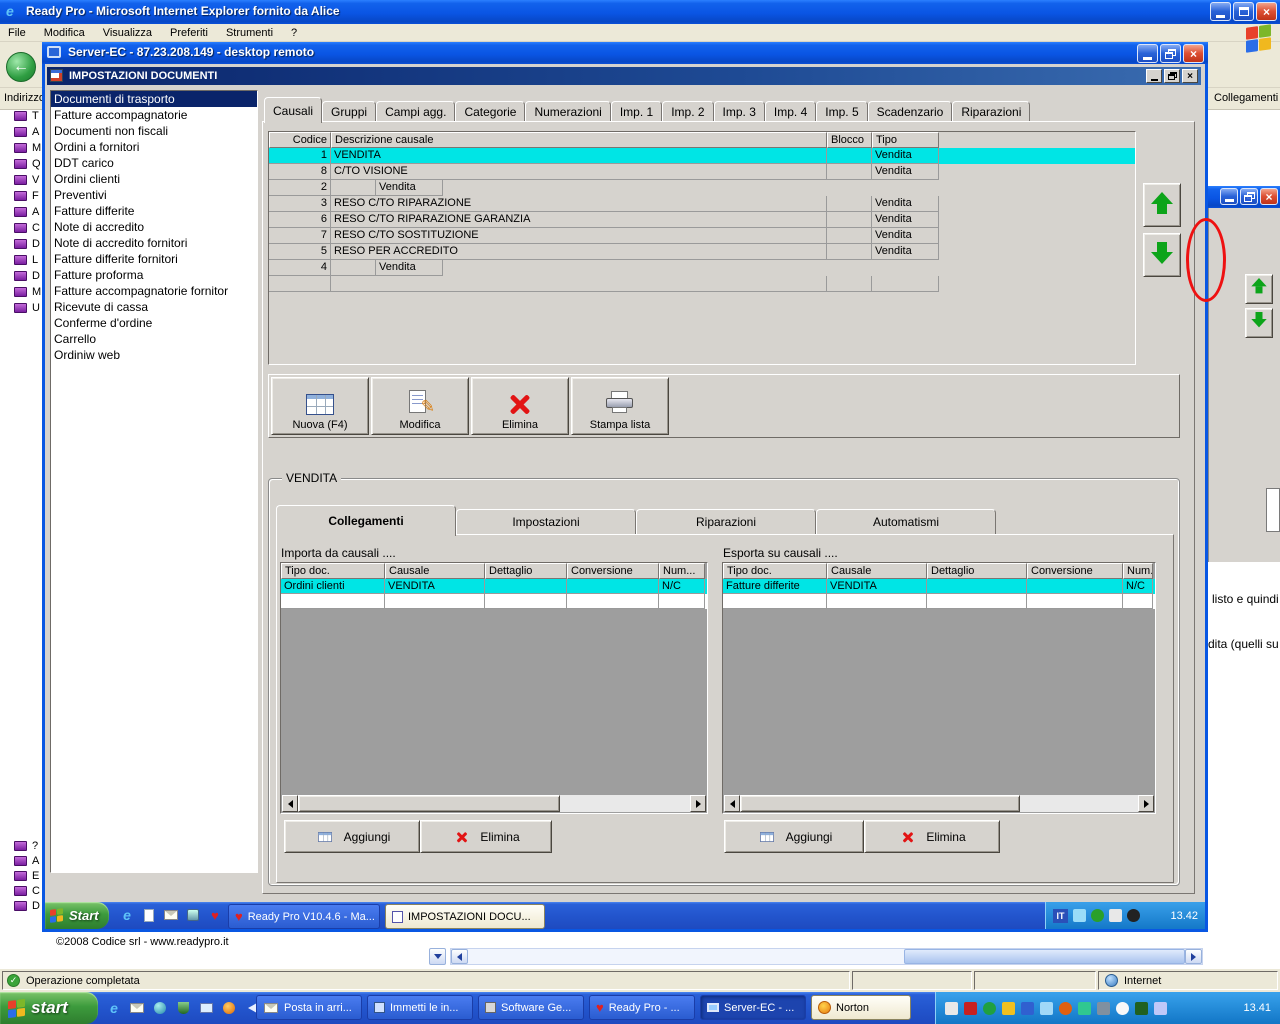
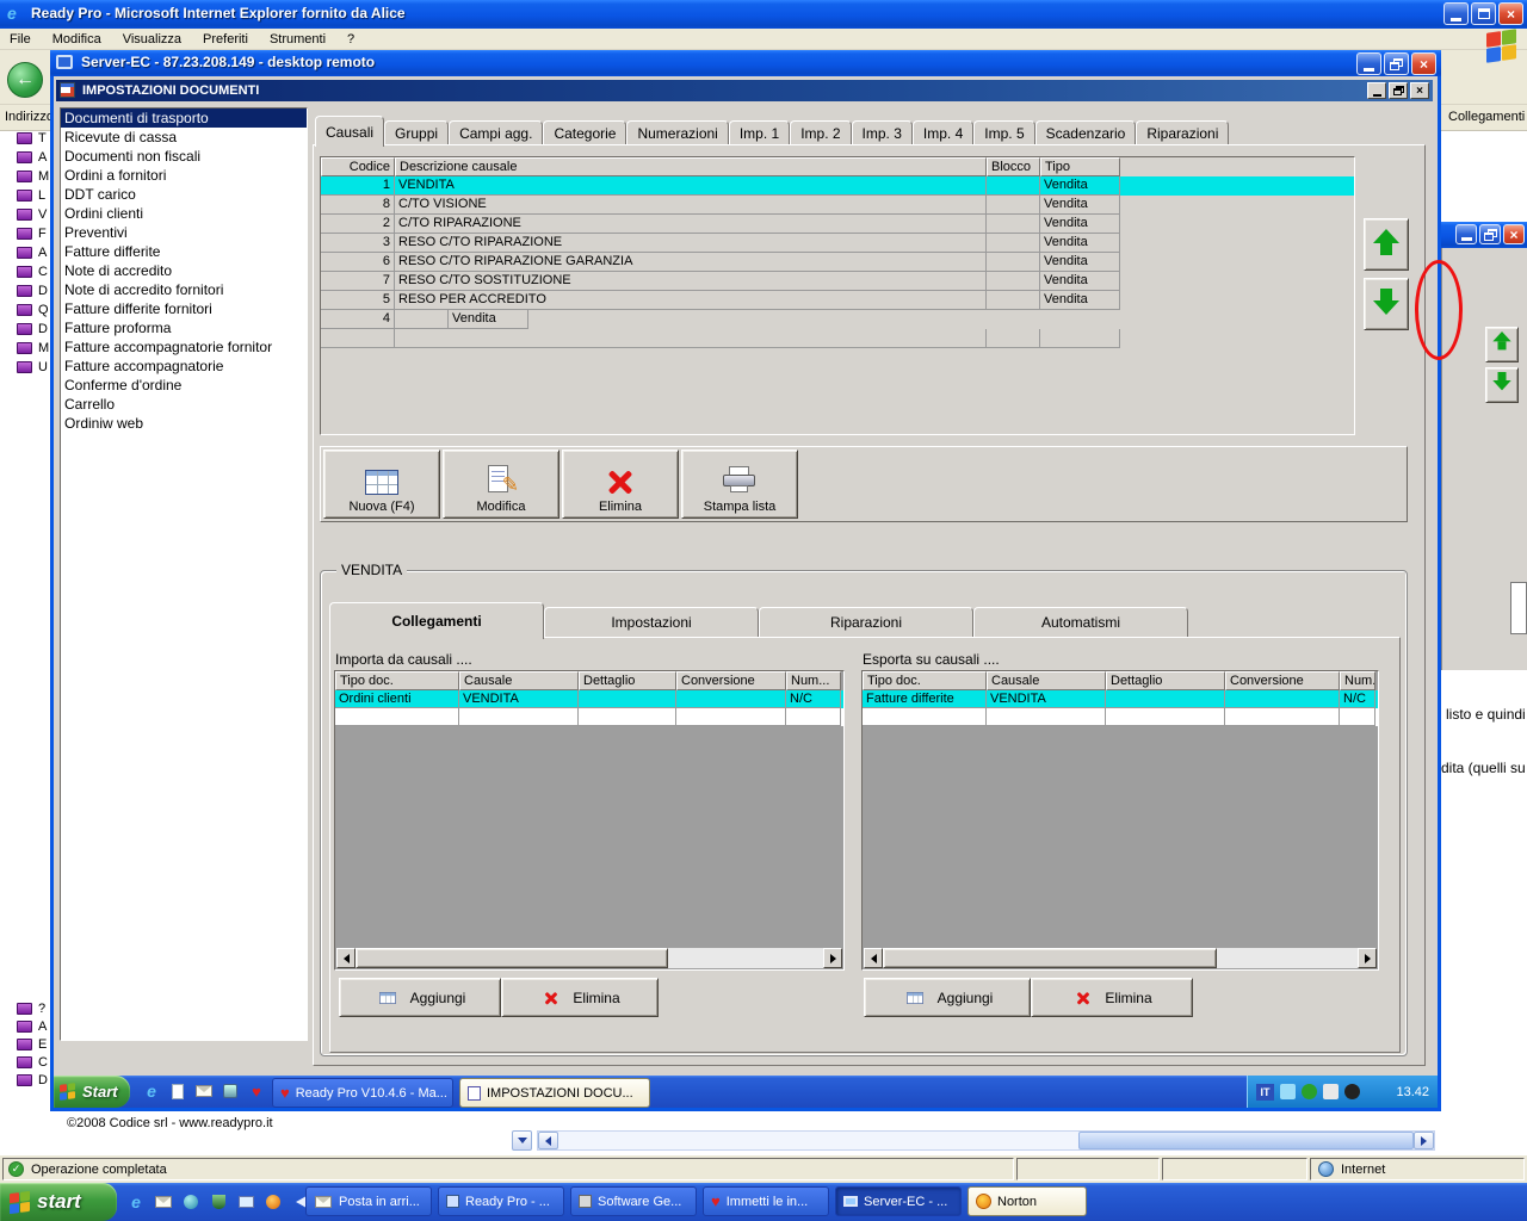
  e
  Ready Pro - Microsoft Internet Explorer fornito da Alice
  ×
  File
  Modifica
  Visualizza
  Preferiti
  Strumenti
  ?
  ←
  Indirizz
  Collegamenti
  T
  A
  M
- Q
+ L
  V
  F
  A
  C
  D
- L
+ Q
  D
  M
  U
  ?
  A
  E
  C
  D
  ×
  listo e quindi
  dita (quelli su
  Server-EC - 87.23.208.149 - desktop remoto
  ×
  IMPOSTAZIONI DOCUMENTI
  ×
  Documenti di trasporto
- Fatture accompagnatorie
+ Ricevute di cassa
  Documenti non fiscali
  Ordini a fornitori
  DDT carico
  Ordini clienti
  Preventivi
  Fatture differite
  Note di accredito
  Note di accredito fornitori
  Fatture differite fornitori
  Fatture proforma
  Fatture accompagnatorie fornitor
- Ricevute di cassa
+ Fatture accompagnatorie
  Conferme d'ordine
  Carrello
  Ordiniw web
  Causali
  Gruppi
  Campi agg.
  Categorie
  Numerazioni
  Imp. 1
  Imp. 2
  Imp. 3
  Imp. 4
  Imp. 5
  Scadenzario
  Riparazioni
  Codice
  Descrizione causale
  Blocco
  Tipo
  1
  VENDITA
  Vendita
  8
  C/TO VISIONE
  Vendita
  2
+ C/TO RIPARAZIONE
  Vendita
  3
  RESO C/TO RIPARAZIONE
  Vendita
  6
  RESO C/TO RIPARAZIONE GARANZIA
  Vendita
  7
  RESO C/TO SOSTITUZIONE
  Vendita
  5
  RESO PER ACCREDITO
  Vendita
  4
  Vendita
  Nuova (F4)
  ✎
  Modifica
  Elimina
  Stampa lista
  VENDITA
  Collegamenti
  Impostazioni
  Riparazioni
  Automatismi
  Importa da causali ....
  Esporta su causali ....
  Tipo doc.
  Causale
  Dettaglio
  Conversione
  Num...
  Ordini clienti
  VENDITA
  N/C
  Tipo doc.
  Causale
  Dettaglio
  Conversione
  Fatture differite
  VENDITA
  N/C
  Aggiungi
  Elimina
  Aggiungi
  Elimina
  Start
  e
  ♥
  ♥
  Ready Pro V10.4.6 - Ma...
  IMPOSTAZIONI DOCU...
  IT
  13.42
  ©2008 Codice srl - www.readypro.it
  ✓
  Operazione completata
  Internet
  start
  e
  Posta in arri...
- Immetti le in...
+ Ready Pro - ...
  Software Ge...
  ♥
- Ready Pro - ...
+ Immetti le in...
  Server-EC - ...
  Norton
- 13.41
